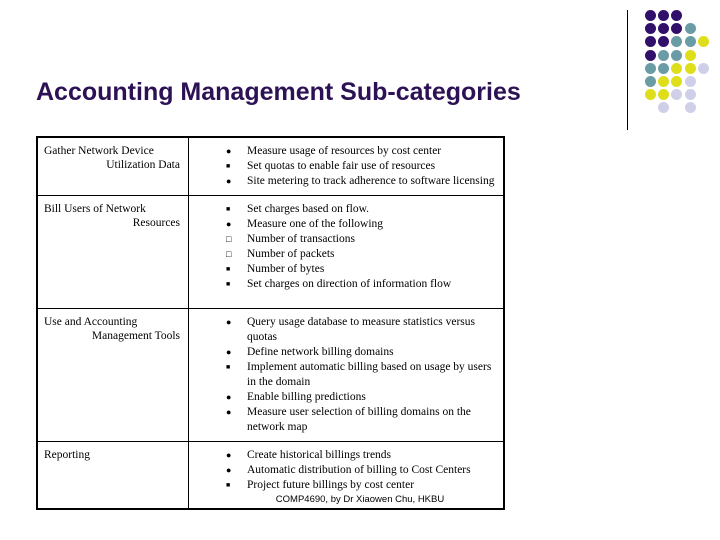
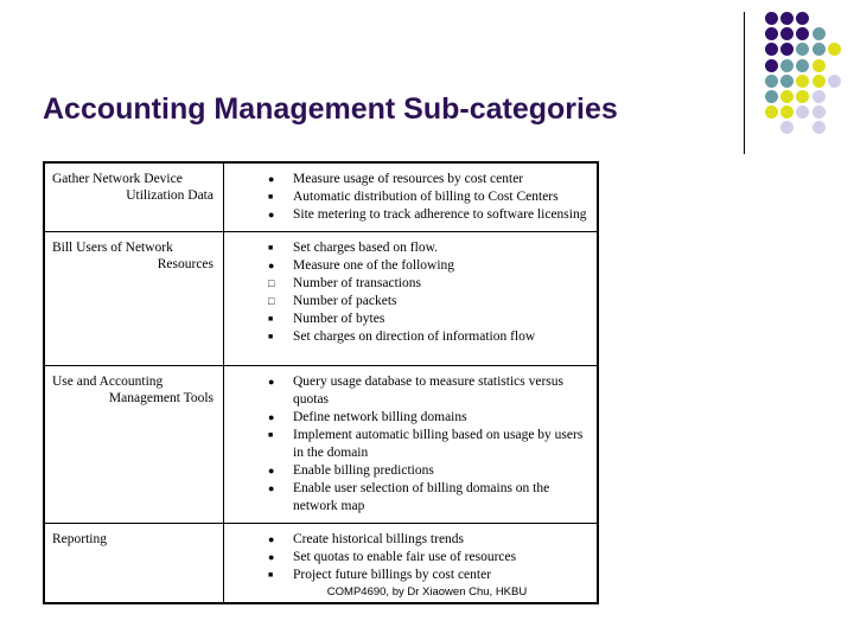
  Accounting Management Sub-categories
- Gather Network DeviceUtilization Data	● Measure usage of resources by cost centerSet quotas to enable fair use of resources● Site metering to track adherence to software licensing
+ Gather Network DeviceUtilization Data	● Measure usage of resources by cost centerAutomatic distribution of billing to Cost Centers● Site metering to track adherence to software licensing
  Bill Users of NetworkResources	Set charges based on flow.● Measure one of the following□ Number of transactions□ Number of packetsNumber of bytesSet charges on direction of information flow
- Use and AccountingManagement Tools	● Query usage database to measure statistics versus quotas● Define network billing domainsImplement automatic billing based on usage by users in the domain● Enable billing predictions● Measure user selection of billing domains on the network map
+ Use and AccountingManagement Tools	● Query usage database to measure statistics versus quotas● Define network billing domainsImplement automatic billing based on usage by users in the domain● Enable billing predictions● Enable user selection of billing domains on the network map
- Reporting	● Create historical billings trends● Automatic distribution of billing to Cost CentersProject future billings by cost center
+ Reporting	● Create historical billings trends● Set quotas to enable fair use of resourcesProject future billings by cost center
  COMP4690, by Dr Xiaowen Chu, HKBU
